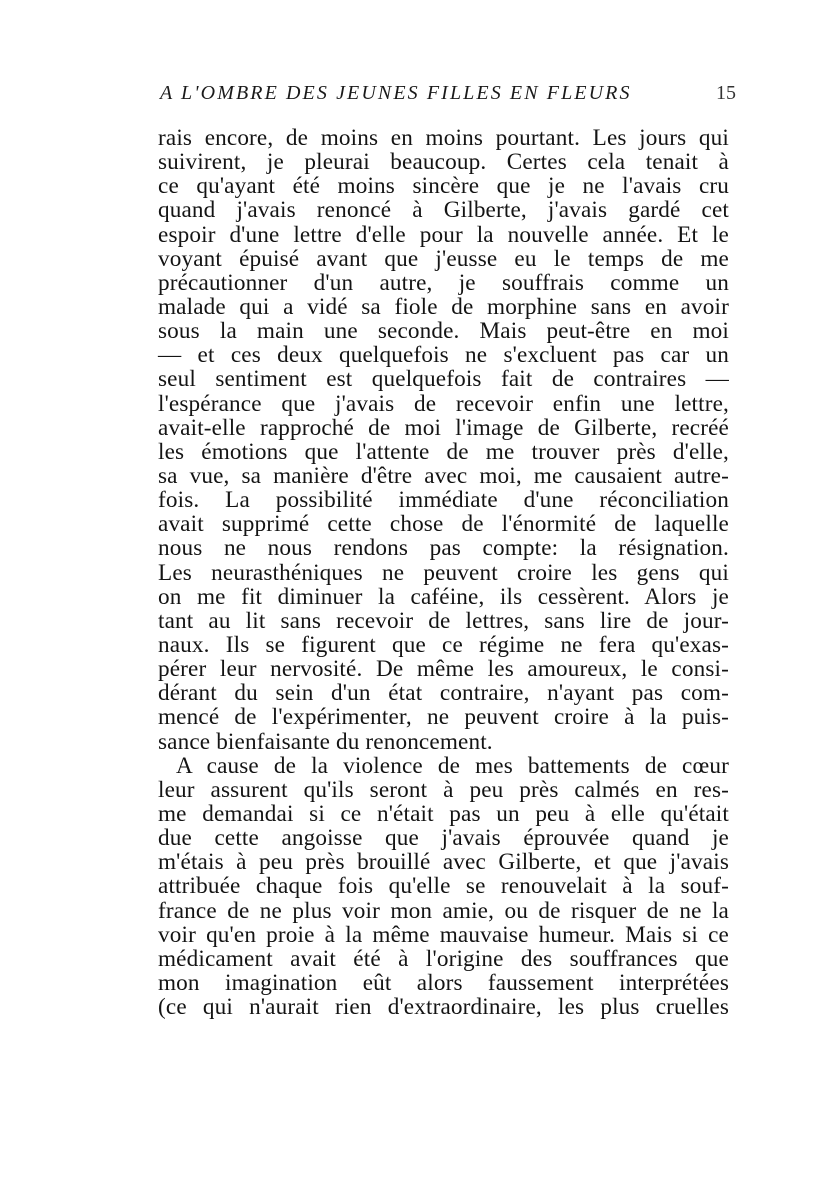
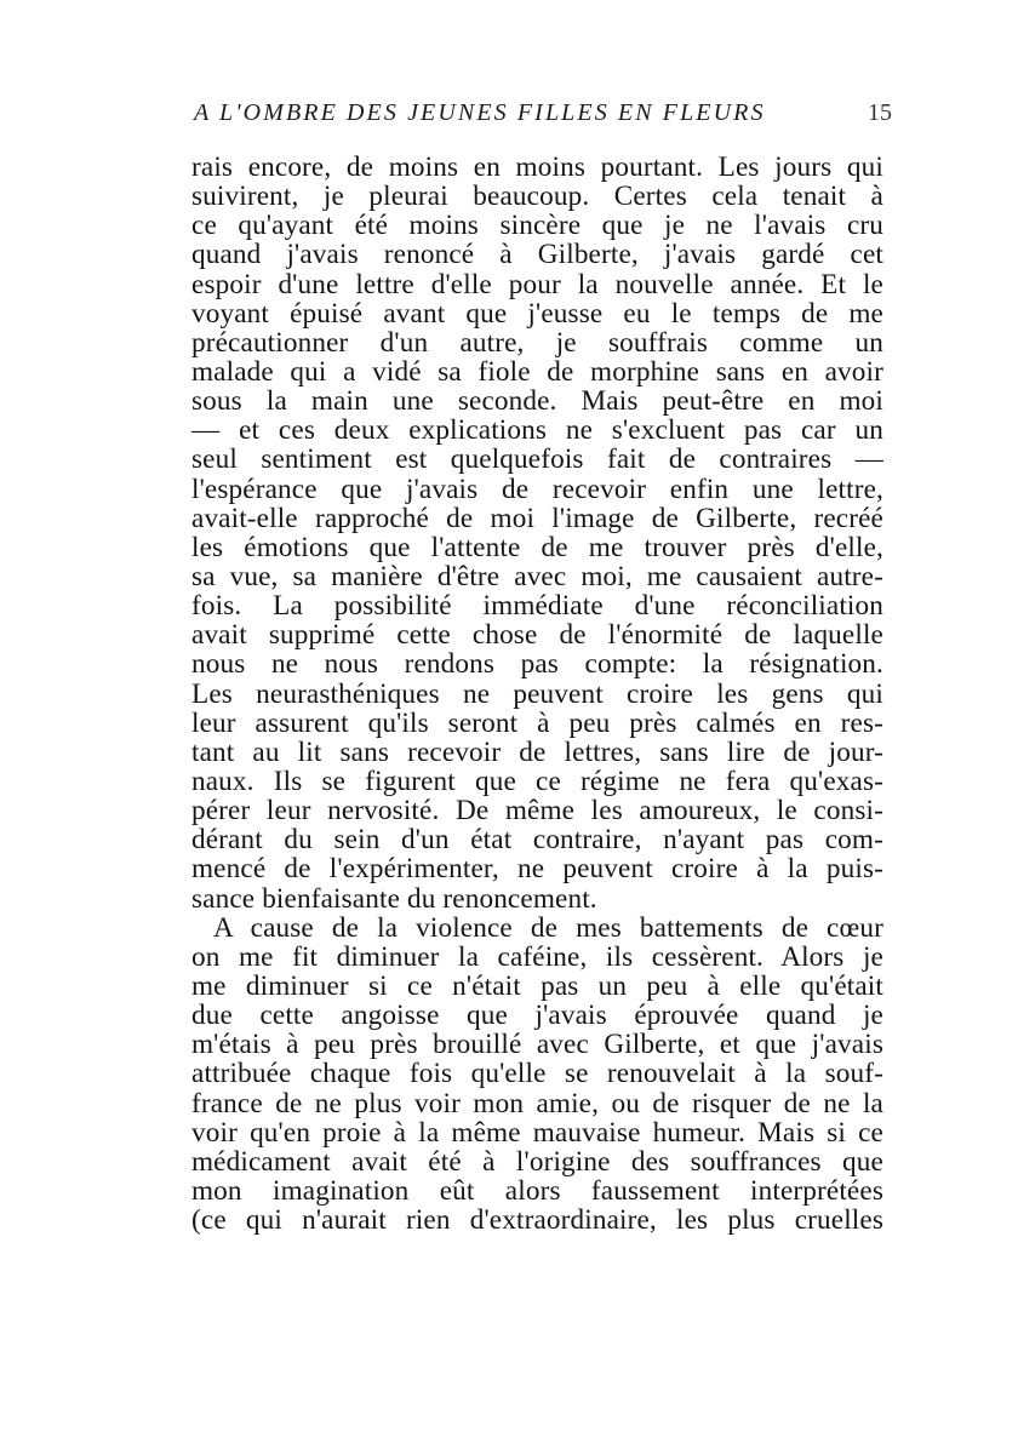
  A L'OMBRE DES JEUNES FILLES EN FLEURS
  15
  rais encore, de moins en moins pourtant. Les jours qui
  suivirent, je pleurai beaucoup. Certes cela tenait à
  ce qu'ayant été moins sincère que je ne l'avais cru
  quand j'avais renoncé à Gilberte, j'avais gardé cet
  espoir d'une lettre d'elle pour la nouvelle année. Et le
  voyant épuisé avant que j'eusse eu le temps de me
  précautionner d'un autre, je souffrais comme un
  malade qui a vidé sa fiole de morphine sans en avoir
  sous la main une seconde. Mais peut-être en moi
- — et ces deux quelquefois ne s'excluent pas car un
+ — et ces deux explications ne s'excluent pas car un
  seul sentiment est quelquefois fait de contraires —
  l'espérance que j'avais de recevoir enfin une lettre,
  avait-elle rapproché de moi l'image de Gilberte, recréé
  les émotions que l'attente de me trouver près d'elle,
  sa vue, sa manière d'être avec moi, me causaient autre-
  fois. La possibilité immédiate d'une réconciliation
  avait supprimé cette chose de l'énormité de laquelle
  nous ne nous rendons pas compte: la résignation.
  Les neurasthéniques ne peuvent croire les gens qui
- on me fit diminuer la caféine, ils cessèrent. Alors je
+ leur assurent qu'ils seront à peu près calmés en res-
  tant au lit sans recevoir de lettres, sans lire de jour-
  naux. Ils se figurent que ce régime ne fera qu'exas-
  pérer leur nervosité. De même les amoureux, le consi-
  dérant du sein d'un état contraire, n'ayant pas com-
  mencé de l'expérimenter, ne peuvent croire à la puis-
  sance bienfaisante du renoncement.
  A cause de la violence de mes battements de cœur
- leur assurent qu'ils seront à peu près calmés en res-
+ on me fit diminuer la caféine, ils cessèrent. Alors je
- me demandai si ce n'était pas un peu à elle qu'était
+ me diminuer si ce n'était pas un peu à elle qu'était
  due cette angoisse que j'avais éprouvée quand je
  m'étais à peu près brouillé avec Gilberte, et que j'avais
  attribuée chaque fois qu'elle se renouvelait à la souf-
  france de ne plus voir mon amie, ou de risquer de ne la
  voir qu'en proie à la même mauvaise humeur. Mais si ce
  médicament avait été à l'origine des souffrances que
  mon imagination eût alors faussement interprétées
  (ce qui n'aurait rien d'extraordinaire, les plus cruelles
